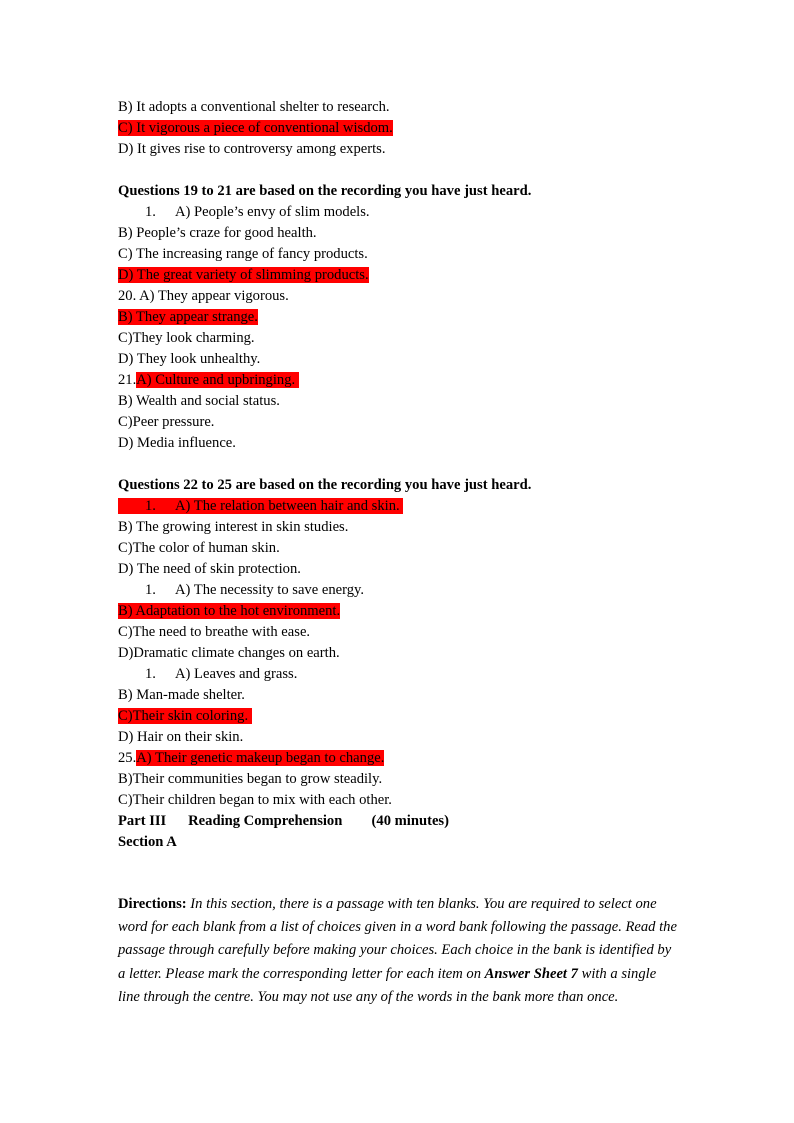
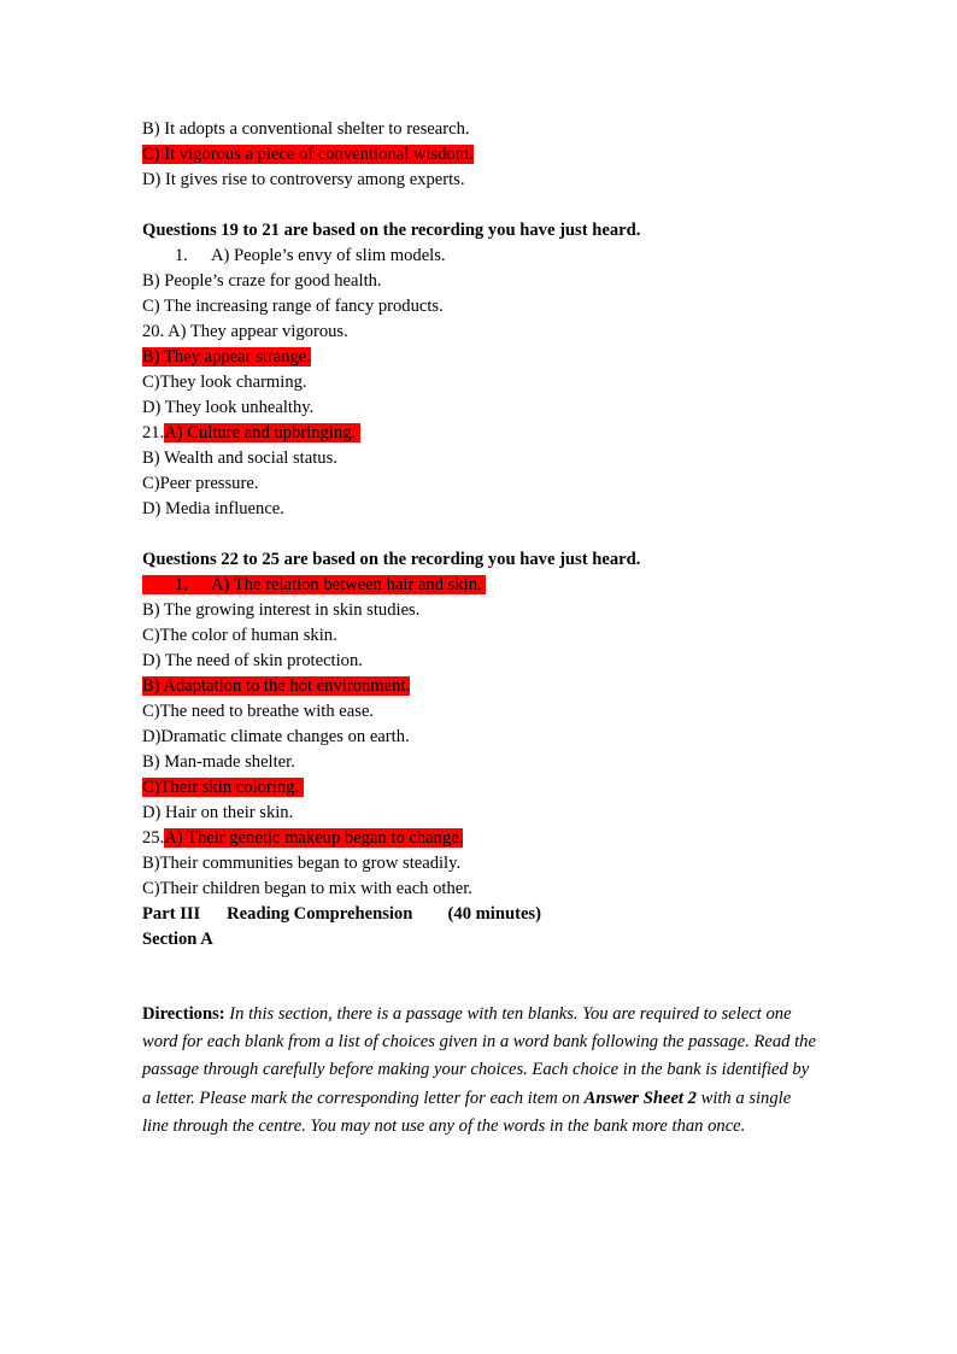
  B) It adopts a conventional shelter to research.
  C) It vigorous a piece of conventional wisdom.
  D) It gives rise to controversy among experts.
  Questions 19 to 21 are based on the recording you have just heard.
  1. A) People’s envy of slim models.
  B) People’s craze for good health.
  C) The increasing range of fancy products.
- D) The great variety of slimming products.
  20. A) They appear vigorous.
  B) They appear strange.
  C)They look charming.
  D) They look unhealthy.
  21.A) Culture and upbringing.
  B) Wealth and social status.
  C)Peer pressure.
  D) Media influence.
  Questions 22 to 25 are based on the recording you have just heard.
  1. A) The relation between hair and skin.
  B) The growing interest in skin studies.
  C)The color of human skin.
  D) The need of skin protection.
- 1. A) The necessity to save energy.
  B) Adaptation to the hot environment.
  C)The need to breathe with ease.
  D)Dramatic climate changes on earth.
- 1. A) Leaves and grass.
  B) Man-made shelter.
  C)Their skin coloring.
  D) Hair on their skin.
  25.A) Their genetic makeup began to change.
  B)Their communities began to grow steadily.
  C)Their children began to mix with each other.
  Part III Reading Comprehension (40 minutes)
  Section A
- Directions: In this section, there is a passage with ten blanks. You are required to select one word for each blank from a list of choices given in a word bank following the passage. Read the passage through carefully before making your choices. Each choice in the bank is identified by a letter. Please mark the corresponding letter for each item on Answer Sheet 7 with a single line through the centre. You may not use any of the words in the bank more than once.
+ Directions: In this section, there is a passage with ten blanks. You are required to select one word for each blank from a list of choices given in a word bank following the passage. Read the passage through carefully before making your choices. Each choice in the bank is identified by a letter. Please mark the corresponding letter for each item on Answer Sheet 2 with a single line through the centre. You may not use any of the words in the bank more than once.
